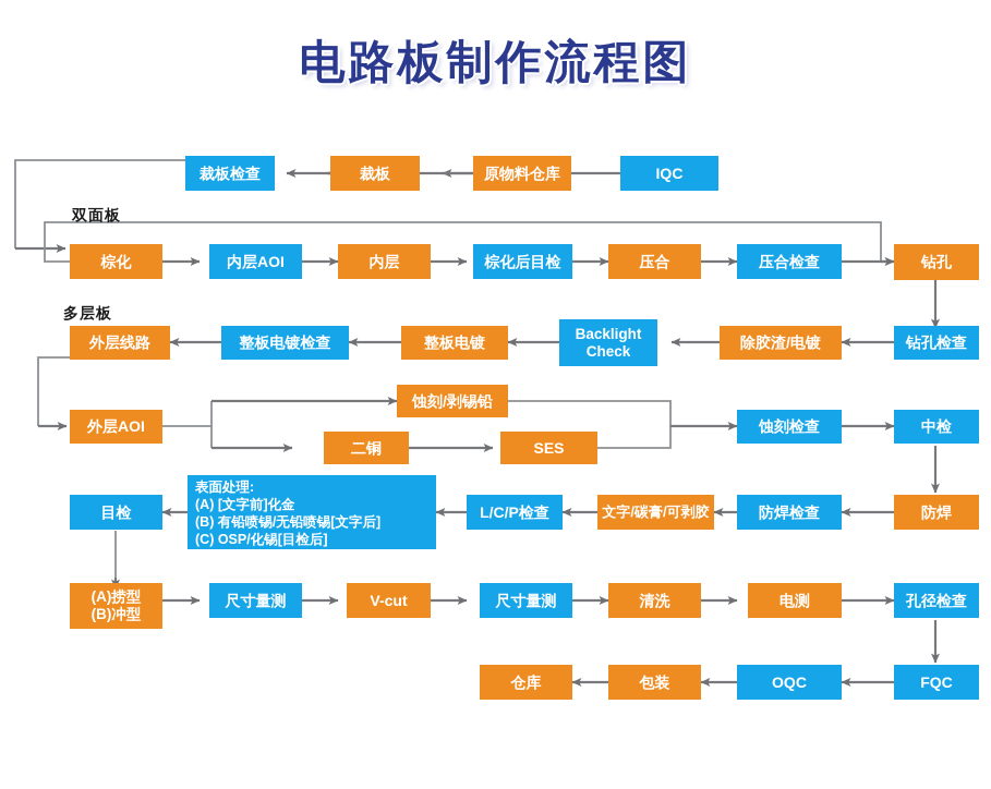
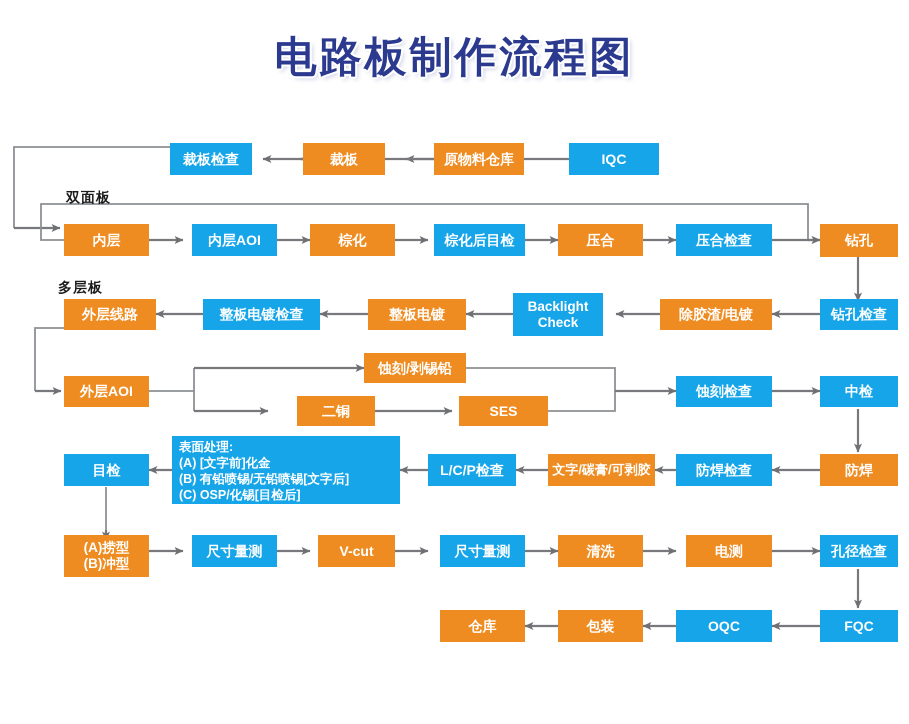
  电路板制作流程图
  双面板
  多层板
  IQC
  原物料仓库
  裁板
  裁板检查
- 棕化
+ 内层
  内层AOI
- 内层
+ 棕化
  棕化后目检
  压合
  压合检查
  钻孔
  外层线路
  整板电镀检查
  整板电镀
  Backlight Check
  除胶渣/电镀
  钻孔检查
  外层AOI
  蚀刻/剥锡铅
  二铜
  SES
  蚀刻检查
  中检
  目检
  表面处理:
  (A) [文字前]化金
  (B) 有铅喷锡/无铅喷锡[文字后]
  (C) OSP/化锡[目检后]
  L/C/P检查
  文字/碳膏/可剥胶
  防焊检查
  防焊
  (A)捞型
  (B)冲型
  尺寸量测
  V-cut
  尺寸量测
  清洗
  电测
  孔径检查
  仓库
  包装
  OQC
  FQC
